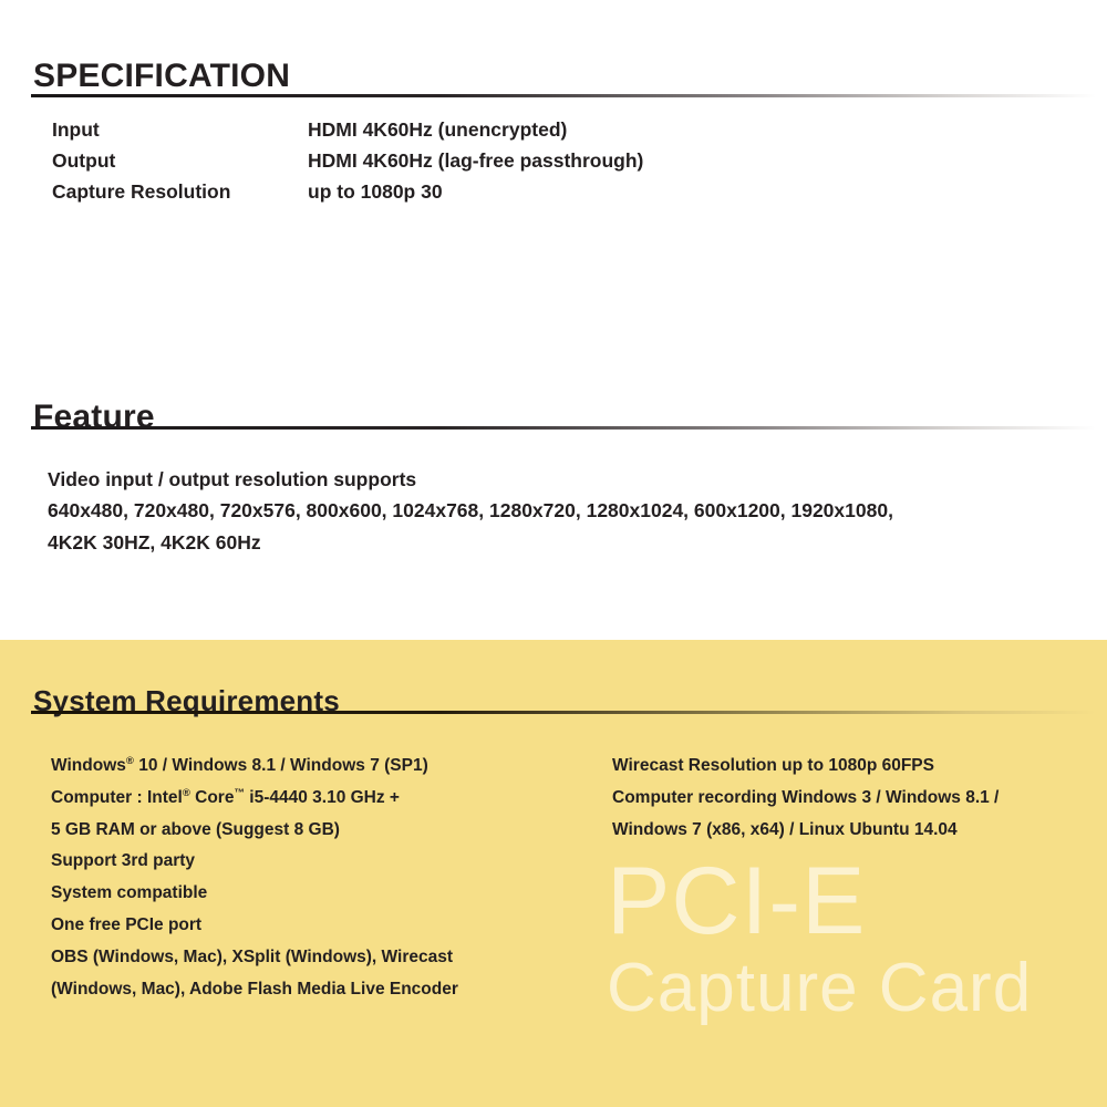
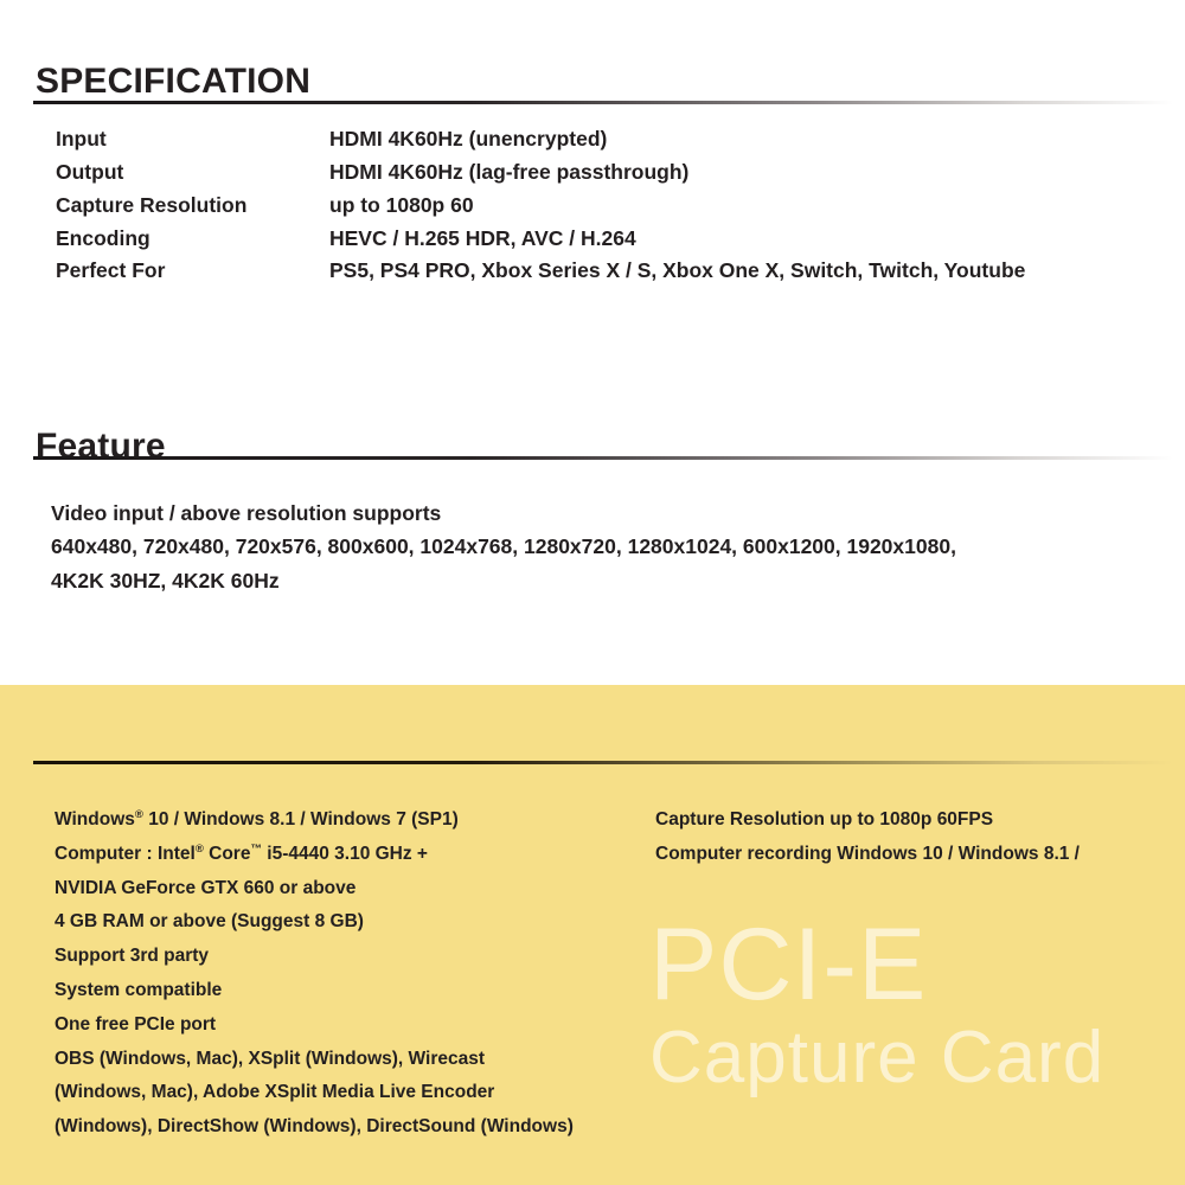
  SPECIFICATION
  Input	HDMI 4K60Hz (unencrypted)
  Output	HDMI 4K60Hz (lag-free passthrough)
- Capture Resolution	up to 1080p 30
+ Capture Resolution	up to 1080p 60
+ Encoding	HEVC / H.265 HDR, AVC / H.264
+ Perfect For	PS5, PS4 PRO, Xbox Series X / S, Xbox One X, Switch, Twitch, Youtube
  Feature
- Video input / output resolution supports
+ Video input / above resolution supports
  640x480, 720x480, 720x576, 800x600, 1024x768, 1280x720, 1280x1024, 600x1200, 1920x1080,
  4K2K 30HZ, 4K2K 60Hz
- System Requirements
  PCI-E
  Capture Card
  Windows® 10 / Windows 8.1 / Windows 7 (SP1)
  Computer : Intel® Core™ i5-4440 3.10 GHz +
+ NVIDIA GeForce GTX 660 or above
- 5 GB RAM or above (Suggest 8 GB)
+ 4 GB RAM or above (Suggest 8 GB)
  Support 3rd party
  System compatible
  One free PCIe port
  OBS (Windows, Mac), XSplit (Windows), Wirecast
- (Windows, Mac), Adobe Flash Media Live Encoder
+ (Windows, Mac), Adobe XSplit Media Live Encoder
+ (Windows), DirectShow (Windows), DirectSound (Windows)
- Wirecast Resolution up to 1080p 60FPS
+ Capture Resolution up to 1080p 60FPS
- Computer recording Windows 3 / Windows 8.1 /
+ Computer recording Windows 10 / Windows 8.1 /
- Windows 7 (x86, x64) / Linux Ubuntu 14.04
